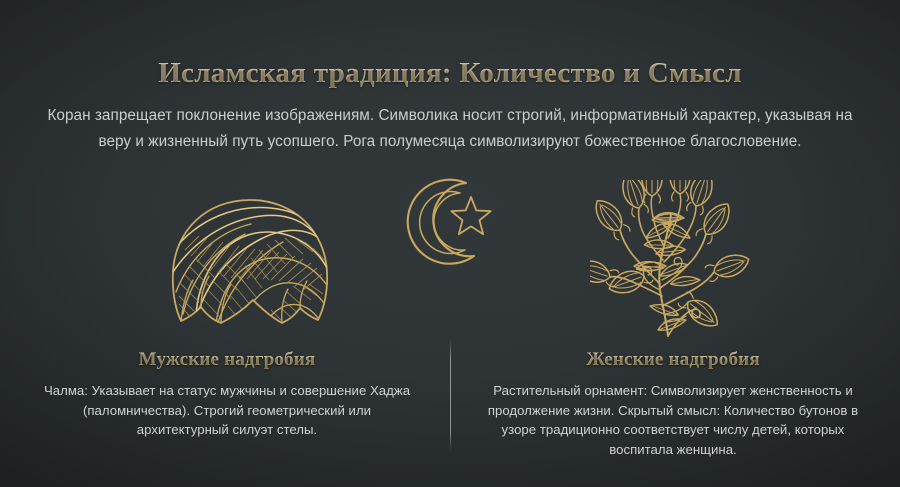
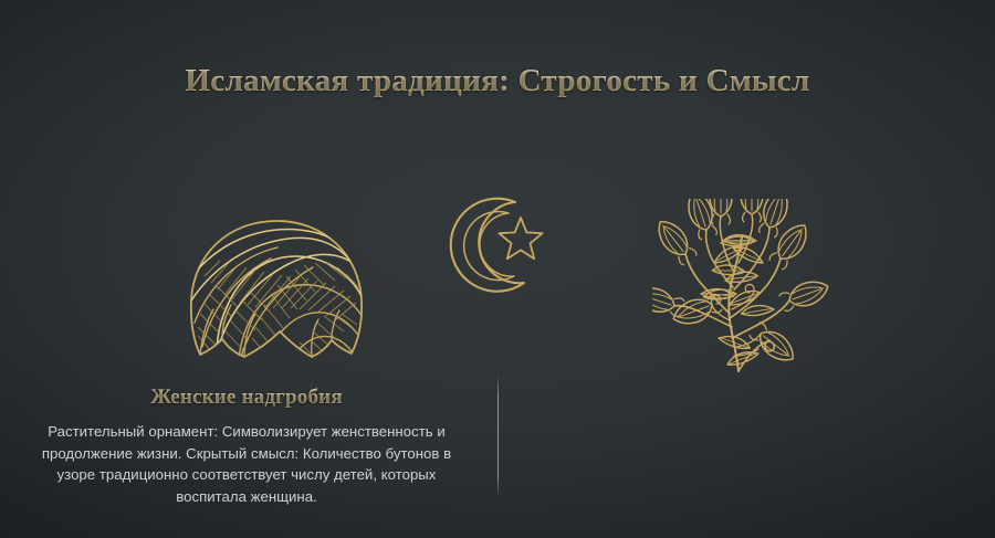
- Исламская традиция: Количество и Смысл
+ Исламская традиция: Строгость и Смысл
- Коран запрещает поклонение изображениям. Символика носит строгий, информативный характер, указывая на веру и жизненный путь усопшего. Рога полумесяца символизируют божественное благословение.
- Мужские надгробия
- Чалма: Указывает на статус мужчины и совершение Хаджа (паломничества). Строгий геометрический или архитектурный силуэт стелы.
  Женские надгробия
  Растительный орнамент: Символизирует женственность и продолжение жизни. Скрытый смысл: Количество бутонов в узоре традиционно соответствует числу детей, которых воспитала женщина.
